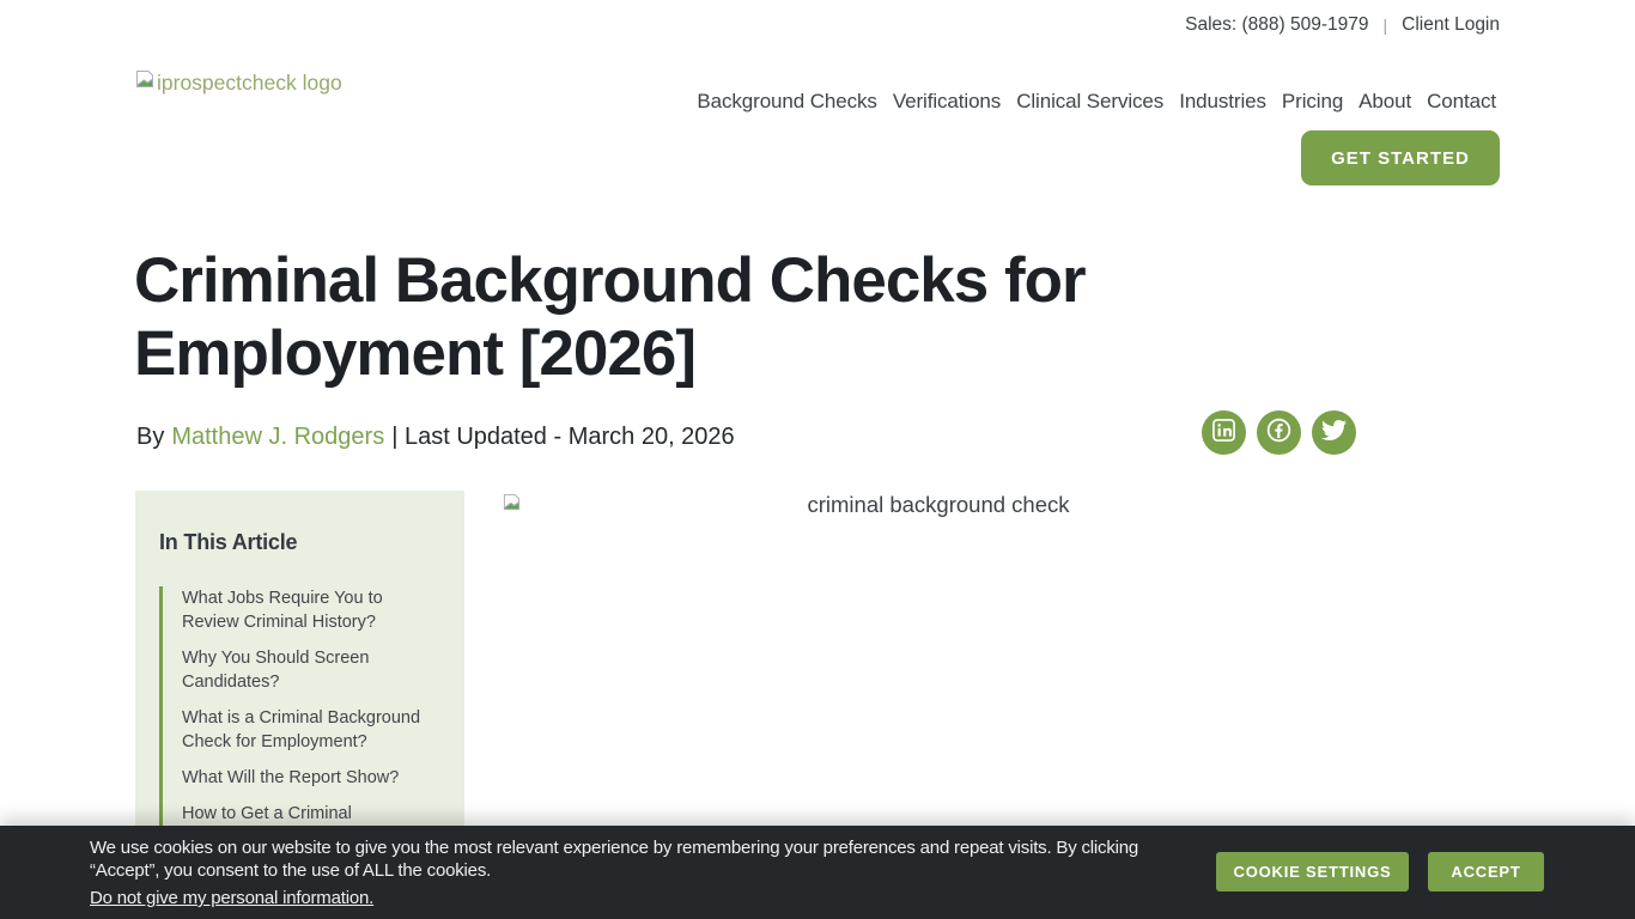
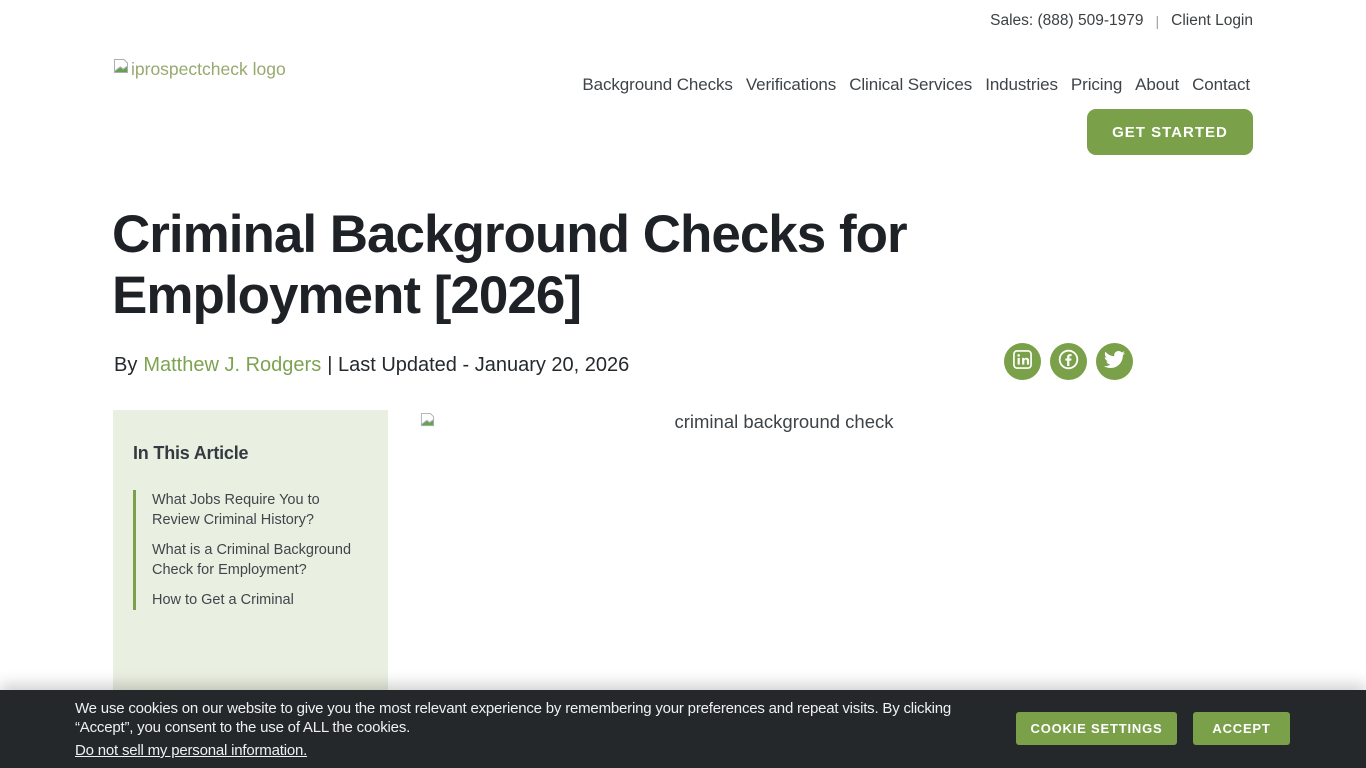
  Sales: (888) 509-1979
  |
  Client Login
  iprospectcheck logo
  Background Checks
  Verifications
  Clinical Services
  Industries
  Pricing
  About
  Contact
  GET STARTED
  Criminal Background Checks for Employment [2026]
  By
  Matthew J. Rodgers
- | Last Updated - March 20, 2026
+ | Last Updated - January 20, 2026
  In This Article
  What Jobs Require You to Review Criminal History?
- Why You Should Screen Candidates?
  What is a Criminal Background Check for Employment?
- What Will the Report Show?
  How to Get a Criminal
  criminal background check
  We use cookies on our website to give you the most relevant experience by remembering your preferences and repeat visits. By clicking “Accept”, you consent to the use of ALL the cookies.
- Do not give my personal information.
+ Do not sell my personal information.
  COOKIE SETTINGS
  ACCEPT
